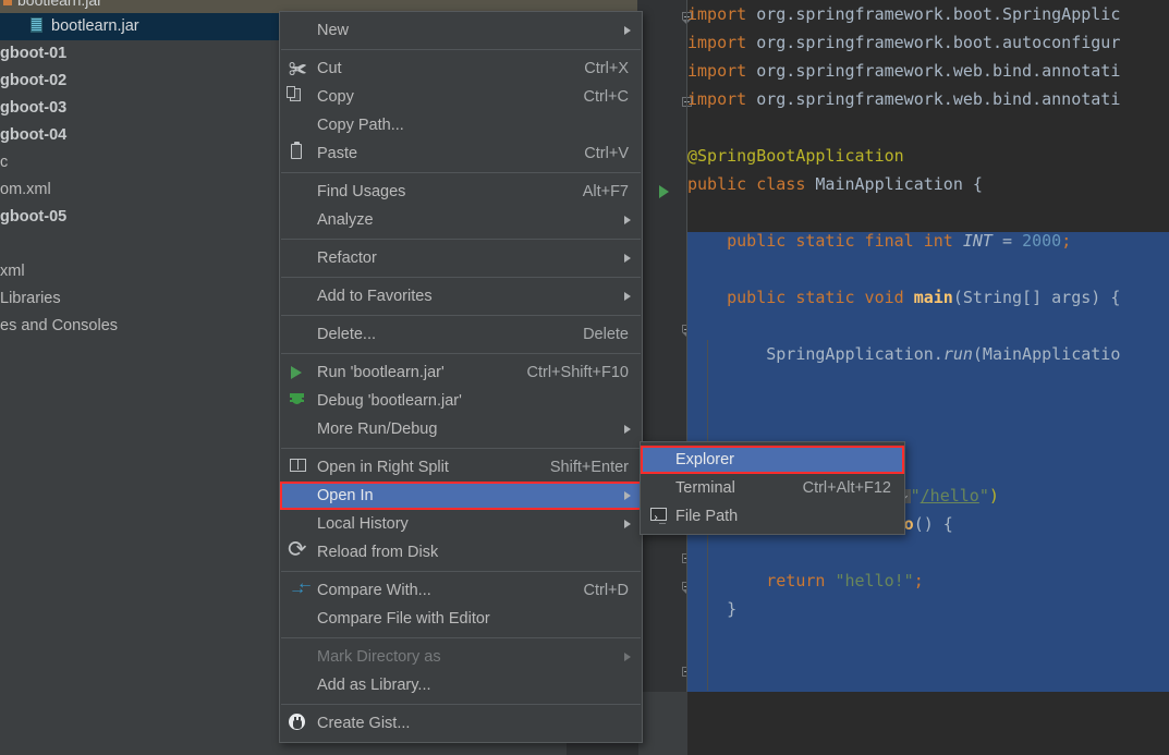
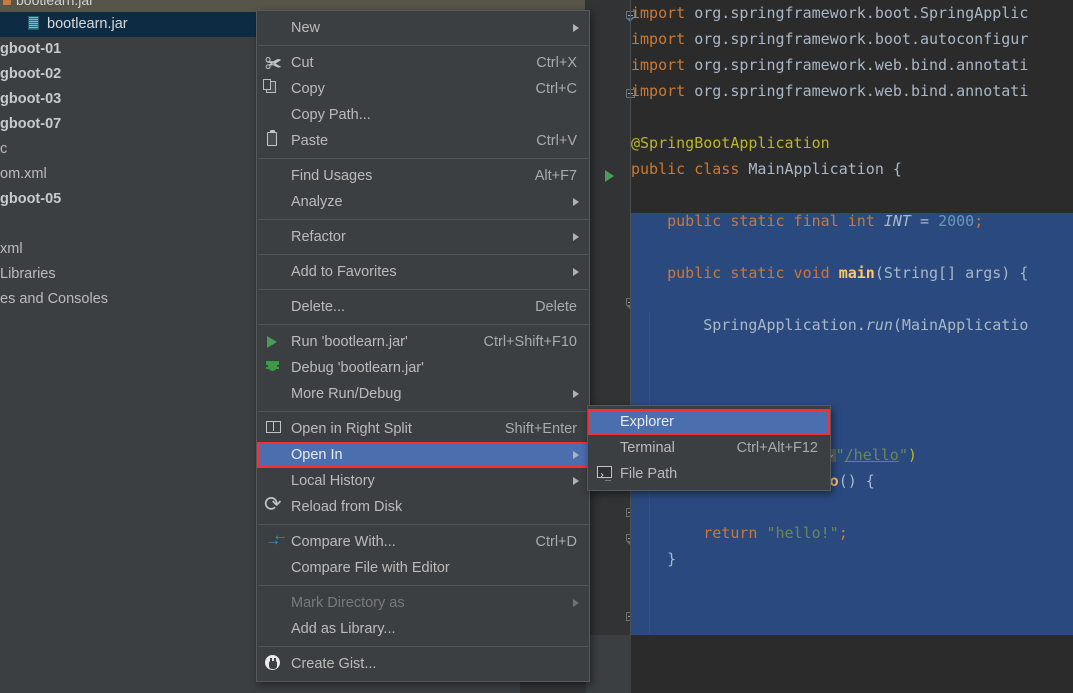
  bootlearn.jar
  bootlearn.jar
  gboot-01
  gboot-02
  gboot-03
- gboot-04
+ gboot-07
  c
  om.xml
  gboot-05
  xml
  Libraries
  es and Consoles
  import org.springframework.boot.SpringApplic
  import org.springframework.boot.autoconfigur
  import org.springframework.web.bind.annotati
  import org.springframework.web.bind.annotati
  @SpringBootApplication
  public class MainApplication {
  public static final int INT = 2000;
  public static void main(String[] args) {
  SpringApplication.run(MainApplicatio
  return "hello!";
  }
  New
  Cut
  Ctrl+X
  Copy
  Ctrl+C
  Copy Path...
  Paste
  Ctrl+V
  Find Usages
  Alt+F7
  Analyze
  Refactor
  Add to Favorites
  Delete...
  Delete
  Run 'bootlearn.jar'
  Ctrl+Shift+F10
  Debug 'bootlearn.jar'
  More Run/Debug
  Open in Right Split
  Shift+Enter
  Open In
  Local History
  Reload from Disk
  Compare With...
  Ctrl+D
  Compare File with Editor
  Mark Directory as
  Add as Library...
  Create Gist...
  Explorer
  Terminal
  Ctrl+Alt+F12
  File Path
